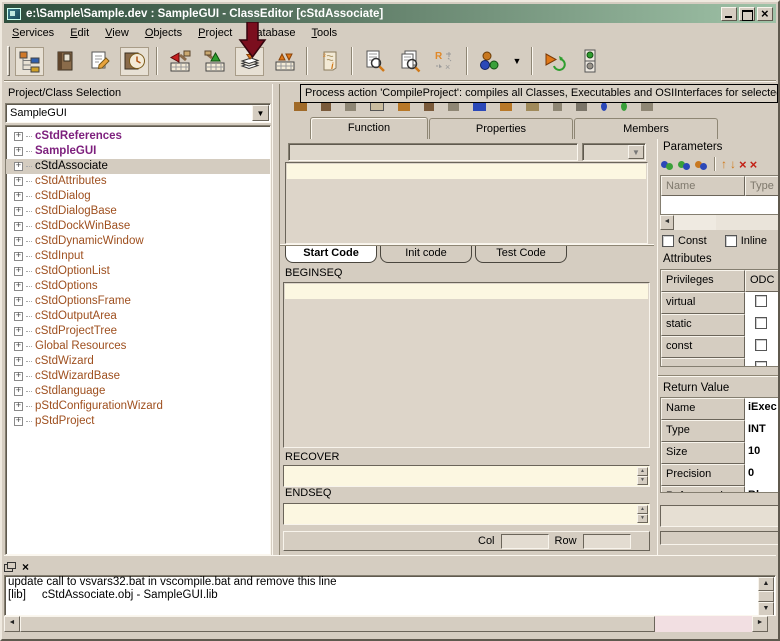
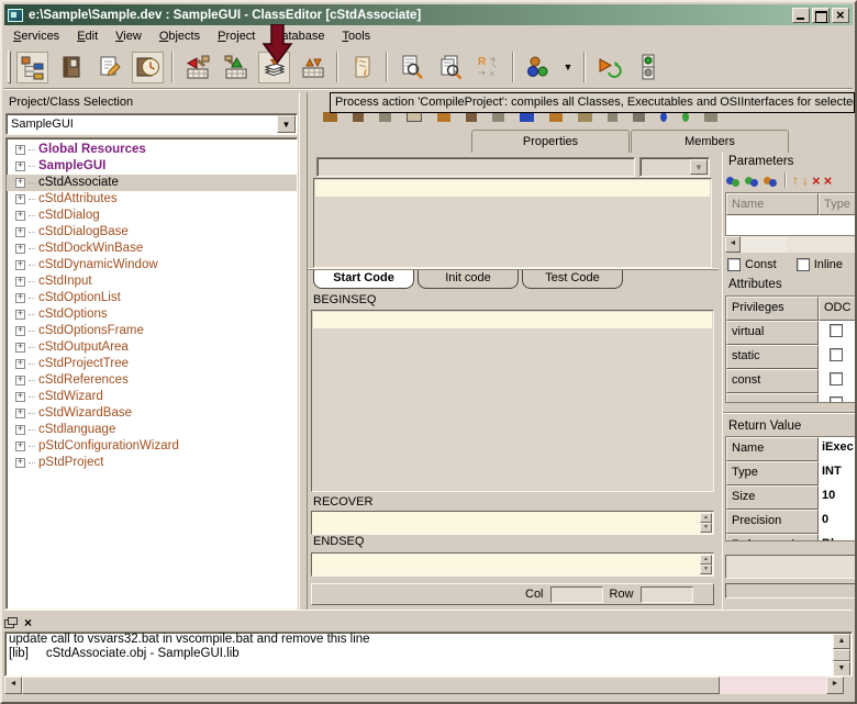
  e:\Sample\Sample.dev : SampleGUI - ClassEditor [cStdAssociate]
  Services
  Edit
  View
  Objects
  Project
  atabase
  Tools
  i
  ²
  R
  ×
  ▼
  Process action 'CompileProject': compiles all Classes, Executables and OSIInterfaces for selecte
  Project/Class Selection
  SampleGUI
  ▼
  +
- cStdReferences
+ Global Resources
  +
  SampleGUI
  +
  cStdAssociate
  +
  cStdAttributes
  +
  cStdDialog
  +
  cStdDialogBase
  +
  cStdDockWinBase
  +
  cStdDynamicWindow
  +
  cStdInput
  +
  cStdOptionList
  +
  cStdOptions
  +
  cStdOptionsFrame
  +
  cStdOutputArea
  +
  cStdProjectTree
  +
- Global Resources
+ cStdReferences
  +
  cStdWizard
  +
  cStdWizardBase
  +
  cStdlanguage
  +
  pStdConfigurationWizard
  +
  pStdProject
- Function
  Properties
  Members
  ▼
  Start Code
  Init code
  Test Code
  BEGINSEQ
  RECOVER
  ENDSEQ
  Col
  Row
  Parameters
  ↑
  ↓
  ×
  ×
  Name
  Type
  Const
  Inline
  Attributes
  Privileges
  ODC
  virtual
  static
  const
  Return Value
  Name
  iExec
  Type
  INT
  Size
  10
  Precision
  0
  ×
  update call to vsvars32.bat in vscompile.bat and remove this line
  [lib] cStdAssociate.obj - SampleGUI.lib
